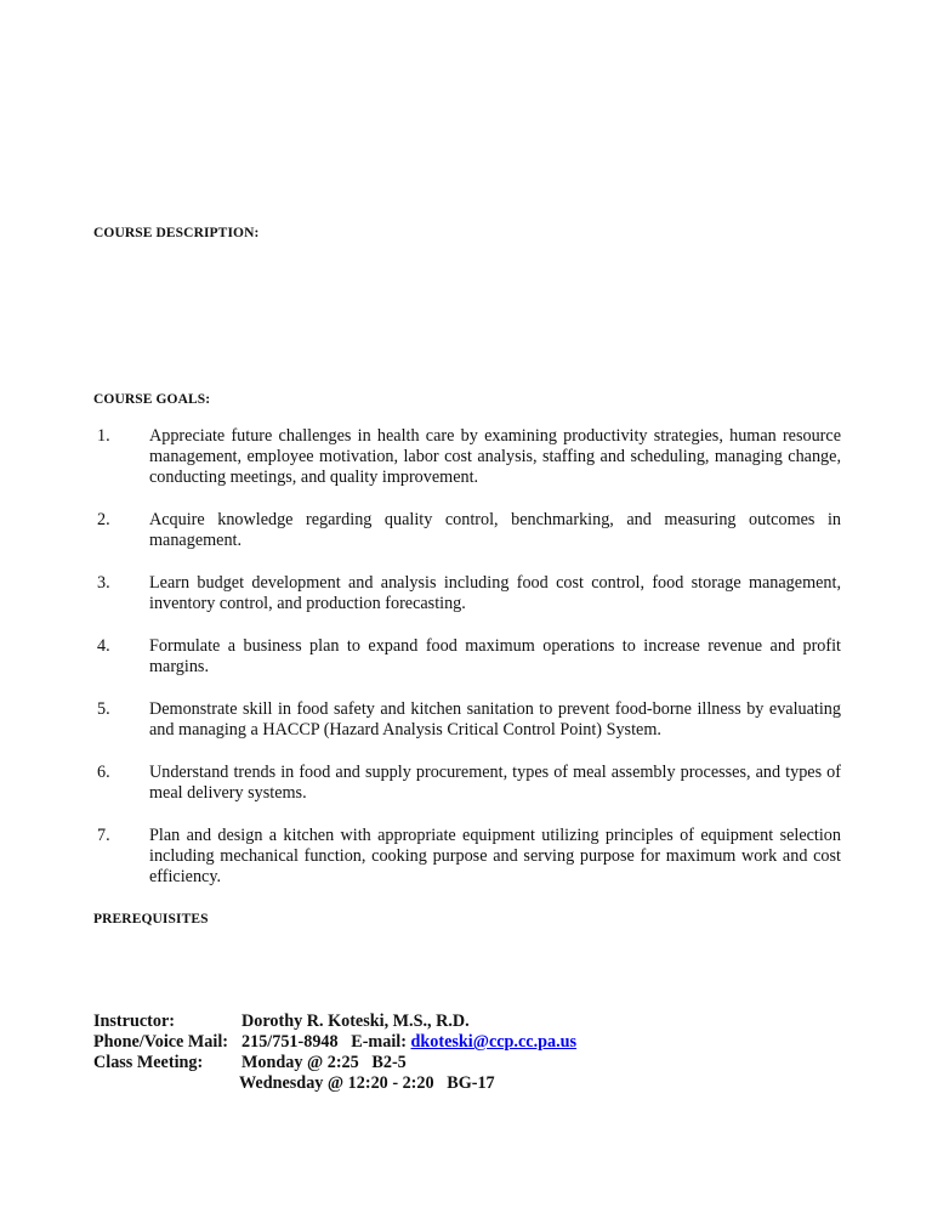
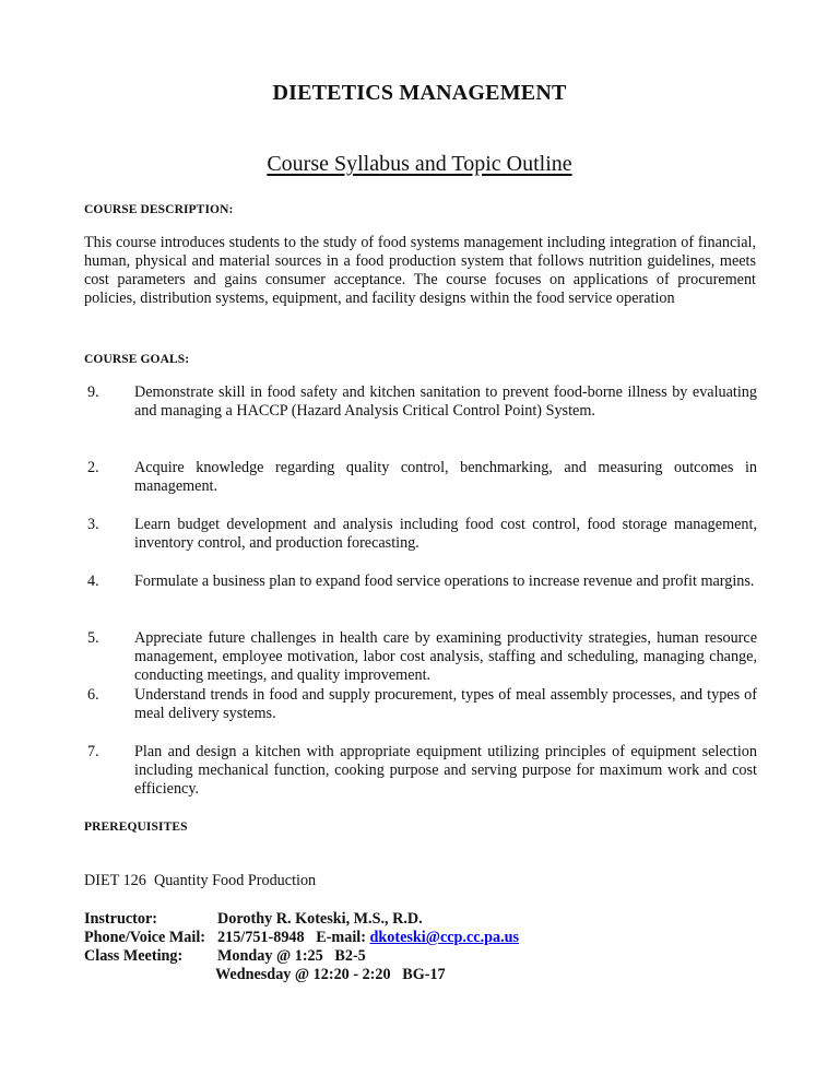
+ DIETETICS MANAGEMENT
+ Course Syllabus and Topic Outline
  COURSE DESCRIPTION:
+ This course introduces students to the study of food systems management including integration of financial, human, physical and material sources in a food production system that follows nutrition guidelines, meets cost parameters and gains consumer acceptance. The course focuses on applications of procurement policies, distribution systems, equipment, and facility designs within the food service operation
  COURSE GOALS:
- 1.
+ 9.
- Appreciate future challenges in health care by examining productivity strategies, human resource management, employee motivation, labor cost analysis, staffing and scheduling, managing change, conducting meetings, and quality improvement.
+ Demonstrate skill in food safety and kitchen sanitation to prevent food-borne illness by evaluating and managing a HACCP (Hazard Analysis Critical Control Point) System.
  2.
  Acquire knowledge regarding quality control, benchmarking, and measuring outcomes in management.
  3.
  Learn budget development and analysis including food cost control, food storage management, inventory control, and production forecasting.
  4.
- Formulate a business plan to expand food maximum operations to increase revenue and profit margins.
+ Formulate a business plan to expand food service operations to increase revenue and profit margins.
  5.
- Demonstrate skill in food safety and kitchen sanitation to prevent food-borne illness by evaluating and managing a HACCP (Hazard Analysis Critical Control Point) System.
+ Appreciate future challenges in health care by examining productivity strategies, human resource management, employee motivation, labor cost analysis, staffing and scheduling, managing change, conducting meetings, and quality improvement.
  6.
  Understand trends in food and supply procurement, types of meal assembly processes, and types of meal delivery systems.
  7.
  Plan and design a kitchen with appropriate equipment utilizing principles of equipment selection including mechanical function, cooking purpose and serving purpose for maximum work and cost efficiency.
  PREREQUISITES
+ DIET 126 Quantity Food Production
  Instructor:
  Dorothy R. Koteski, M.S., R.D.
  Phone/Voice Mail:
  215/751-8948 E-mail: dkoteski@ccp.cc.pa.us
  Class Meeting:
- Monday @ 2:25 B2-5
+ Monday @ 1:25 B2-5
  Wednesday @ 12:20 - 2:20 BG-17
